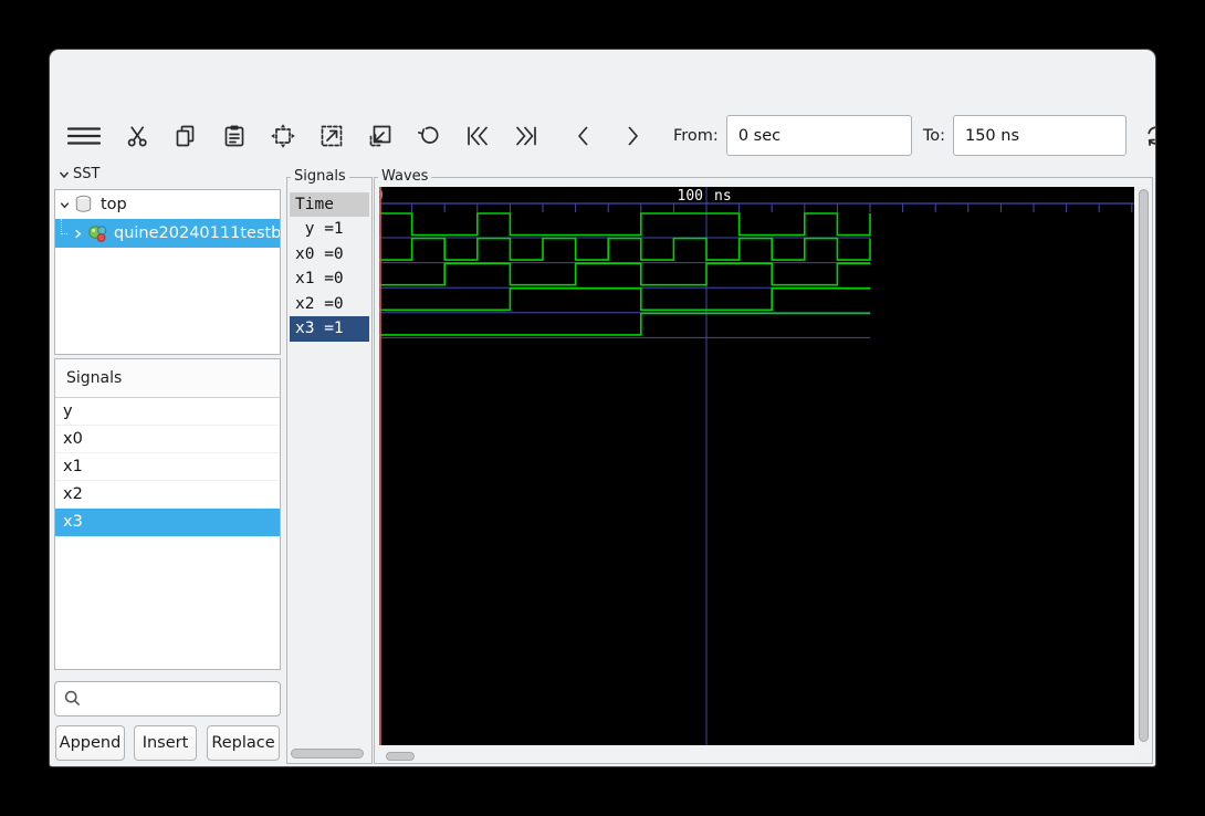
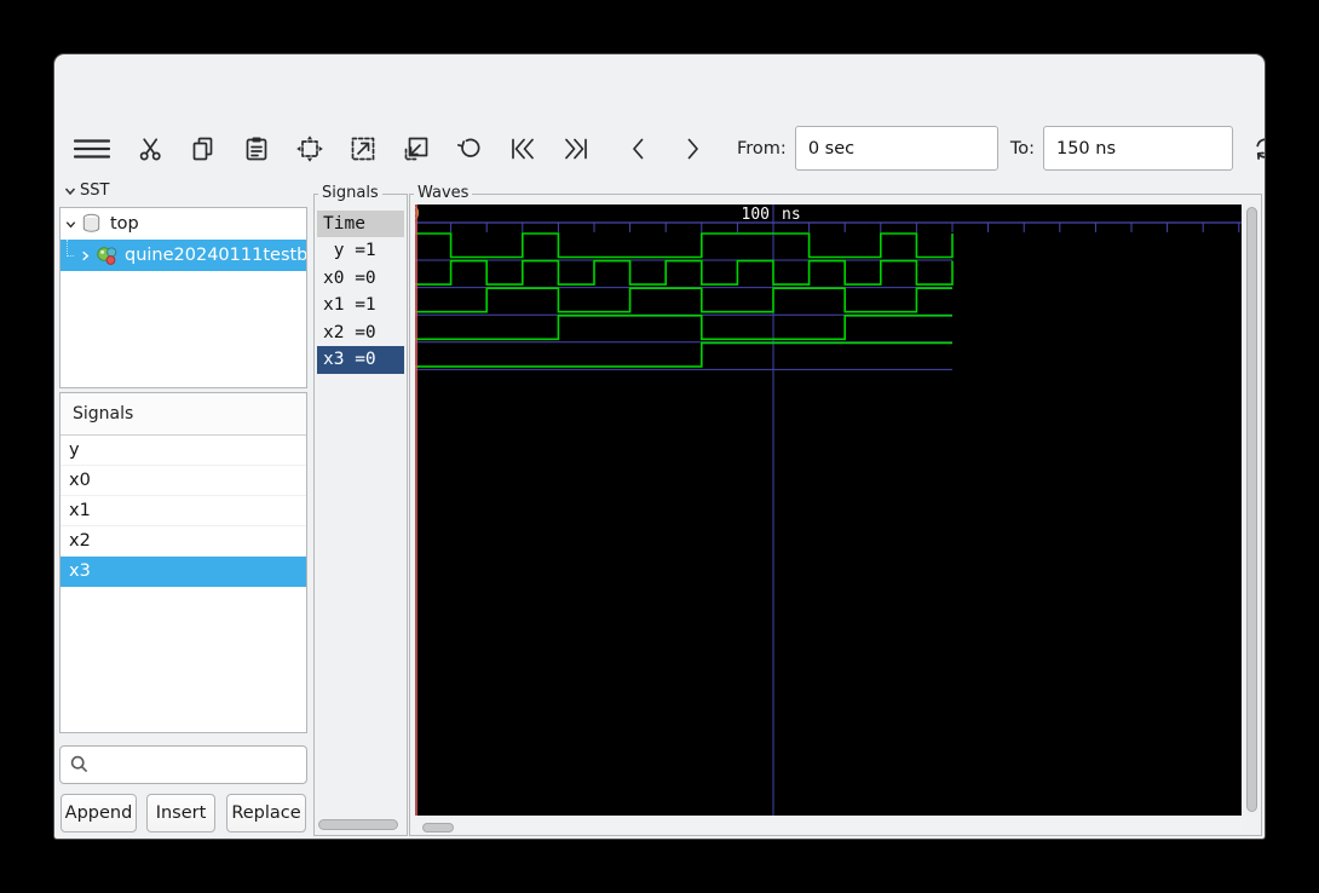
  From:
  0 sec
  To:
  150 ns
  SST
  top
  quine20240111testb
  Signals
  y
  x0
  x1
  x2
  x3
  Append
  Insert
  Replace
  Signals
  Time
  y =1
  x0 =0
- x1 =0
+ x1 =1
  x2 =0
- x3 =1
+ x3 =0
  Waves
  0
  100
  ns
